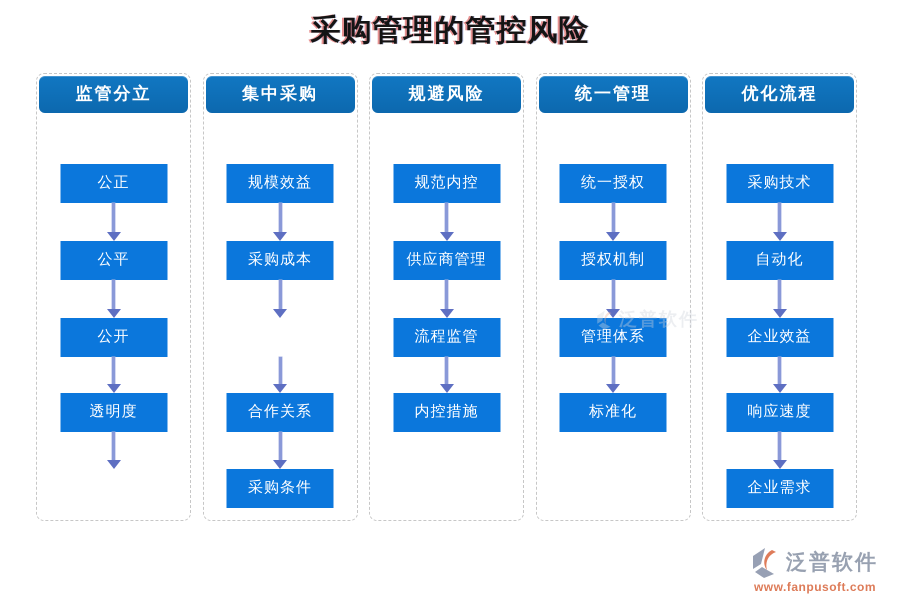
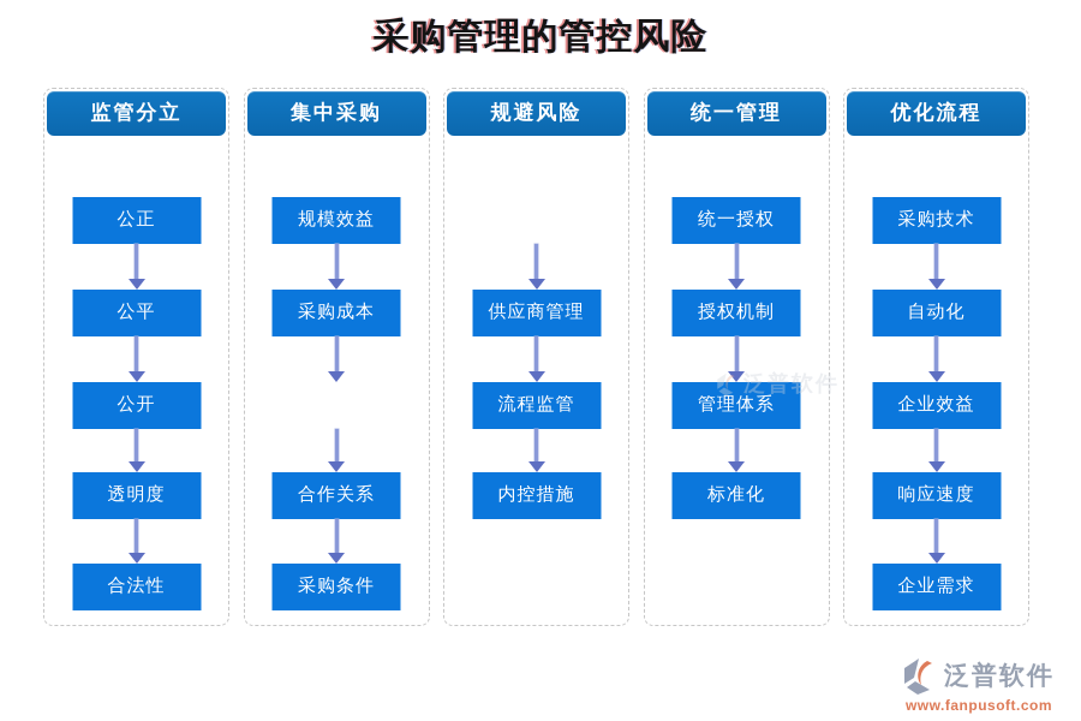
  采购管理的管控风险
  泛普软件
  监管分立
  公正
  公平
  公开
  透明度
+ 合法性
  集中采购
  规模效益
  采购成本
  合作关系
  采购条件
  规避风险
- 规范内控
  供应商管理
  流程监管
  内控措施
  统一管理
  统一授权
  授权机制
  管理体系
  标准化
  优化流程
  采购技术
  自动化
  企业效益
  响应速度
  企业需求
  泛普软件
  www.fanpusoft.com
